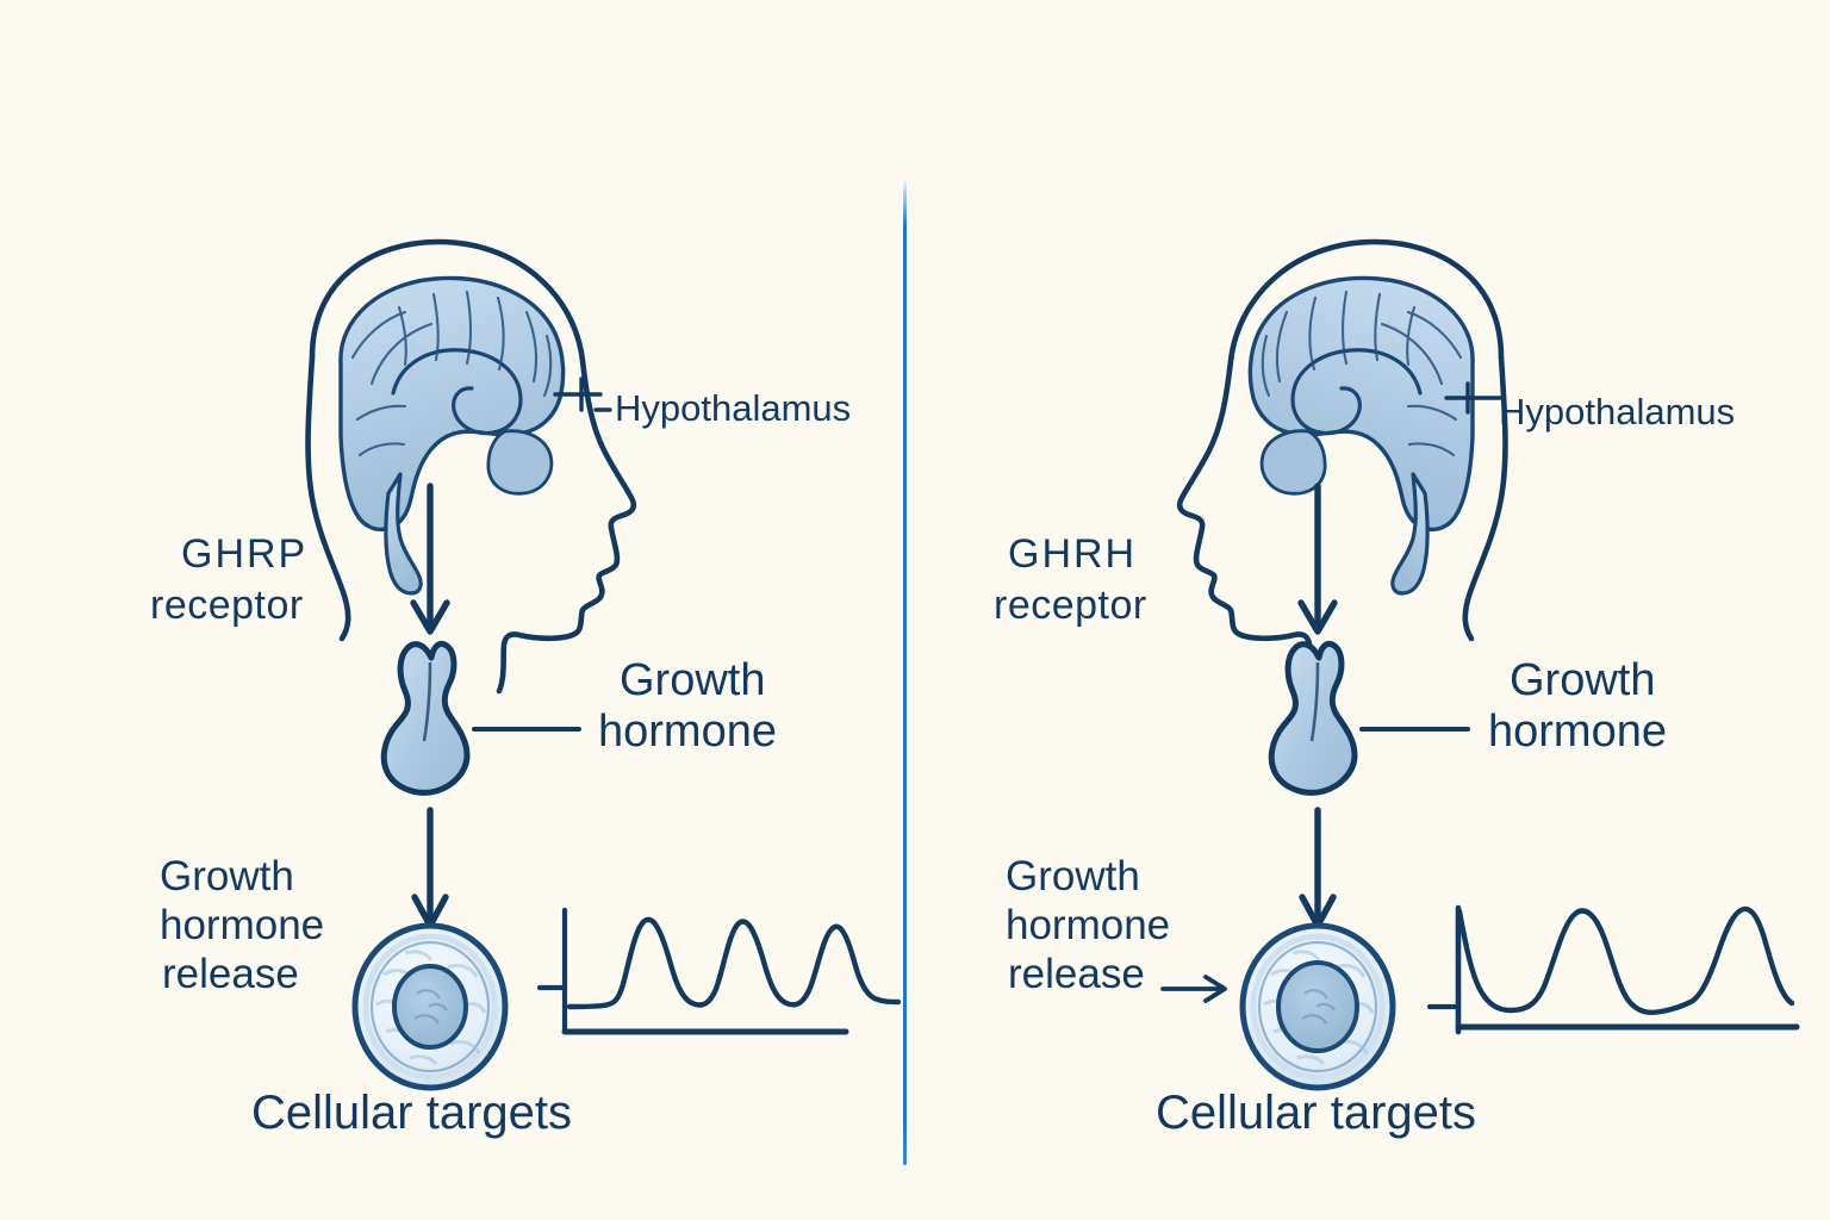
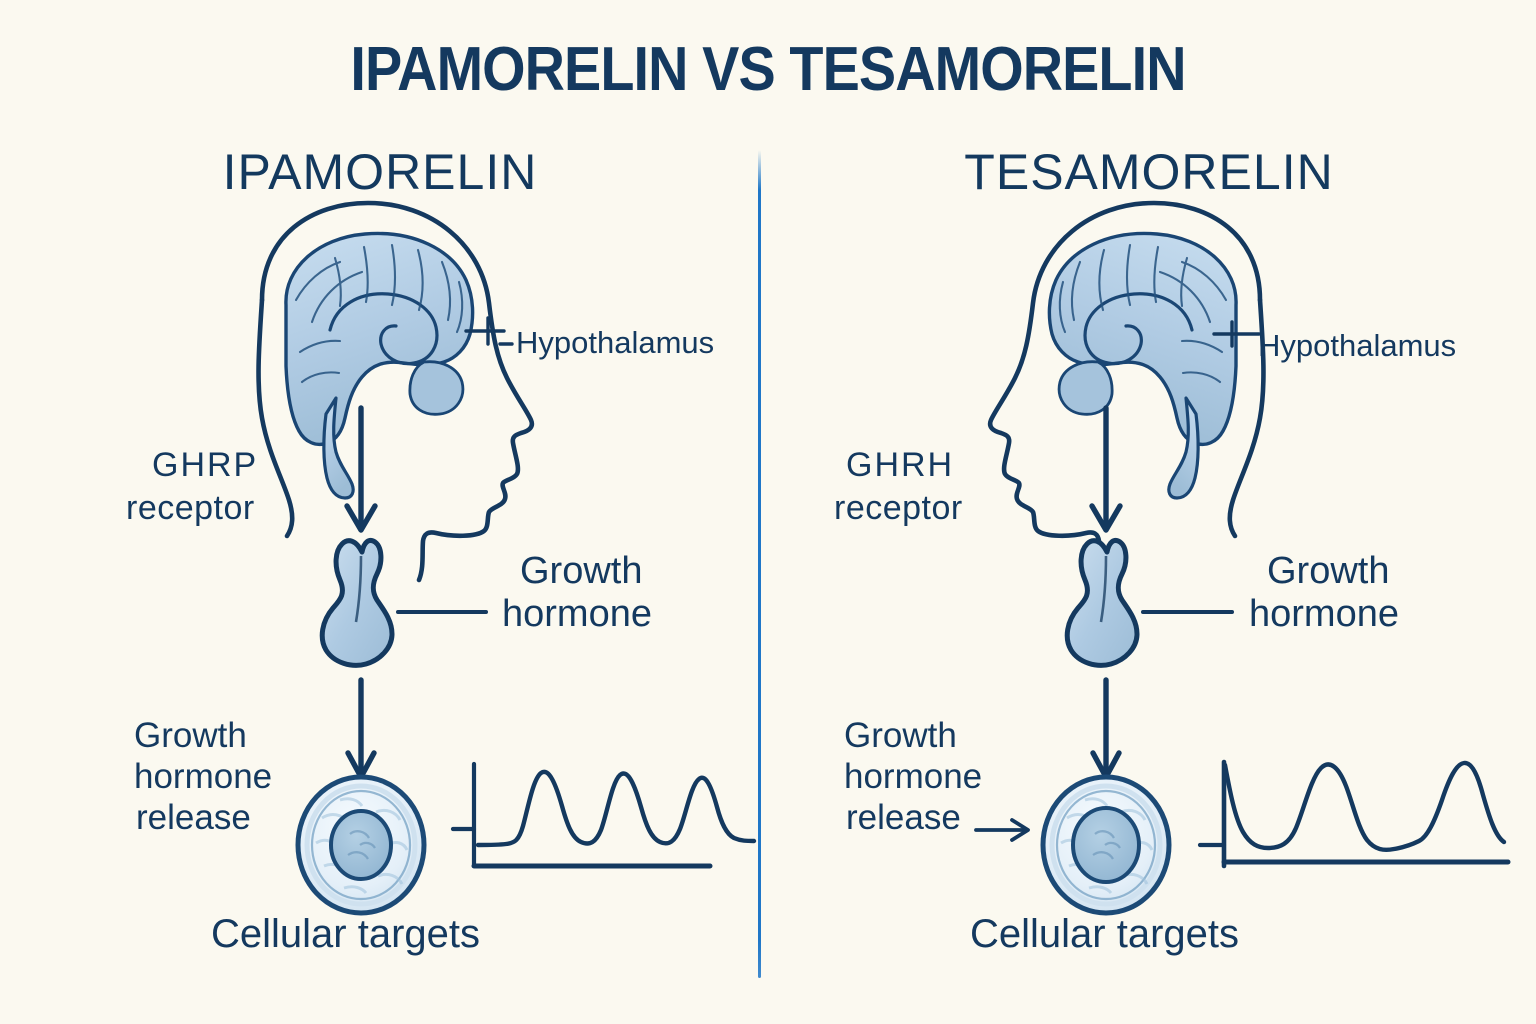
+ IPAMORELIN VS TESAMORELIN
+ IPAMORELIN
+ TESAMORELIN
  Hypothalamus
  GHRP
  receptor
  Growth
  hormone
  Growth
  hormone
  release
  Cellular targets
  Hypothalamus
  GHRH
  receptor
  Growth
  hormone
  Growth
  hormone
  release
  Cellular targets
